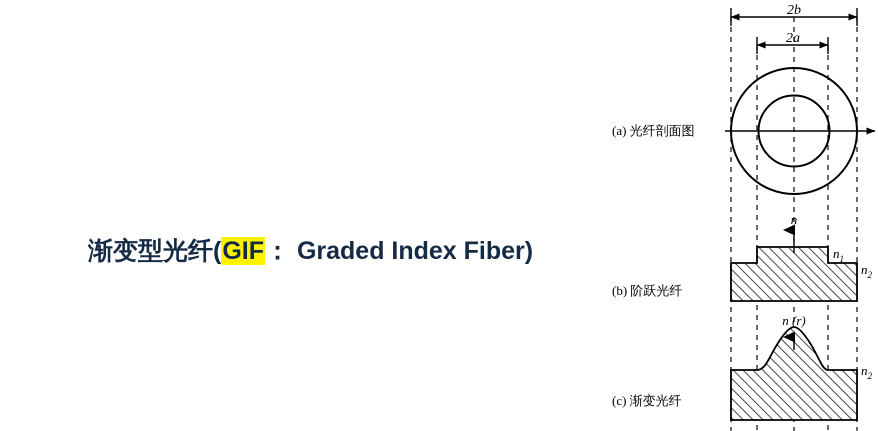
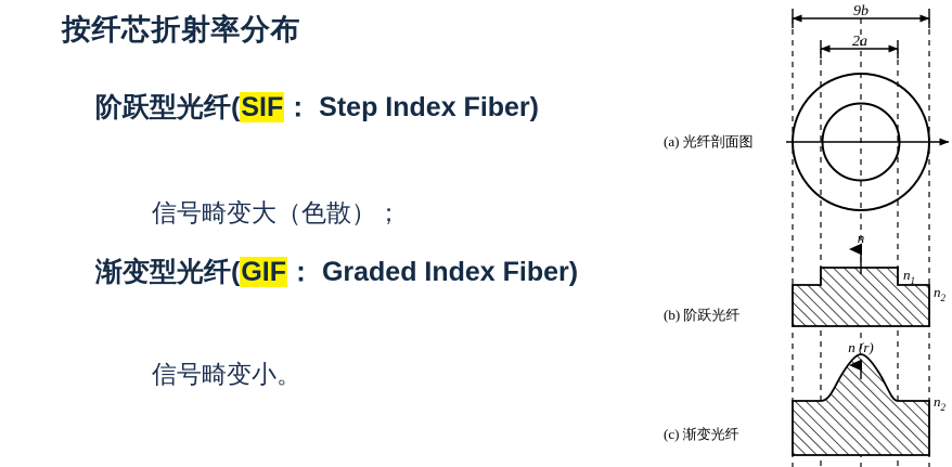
+ 按纤芯折射率分布
+ 阶跃型光纤(SIF： Step Index Fiber)
+ 信号畸变大（色散）；
  渐变型光纤(GIF： Graded Index Fiber)
+ 信号畸变小。
  (a) 光纤剖面图
  (b) 阶跃光纤
  (c) 渐变光纤
- 2b
+ 9b
  2a
  n
  n1
  n2
  n (r)
  n2
